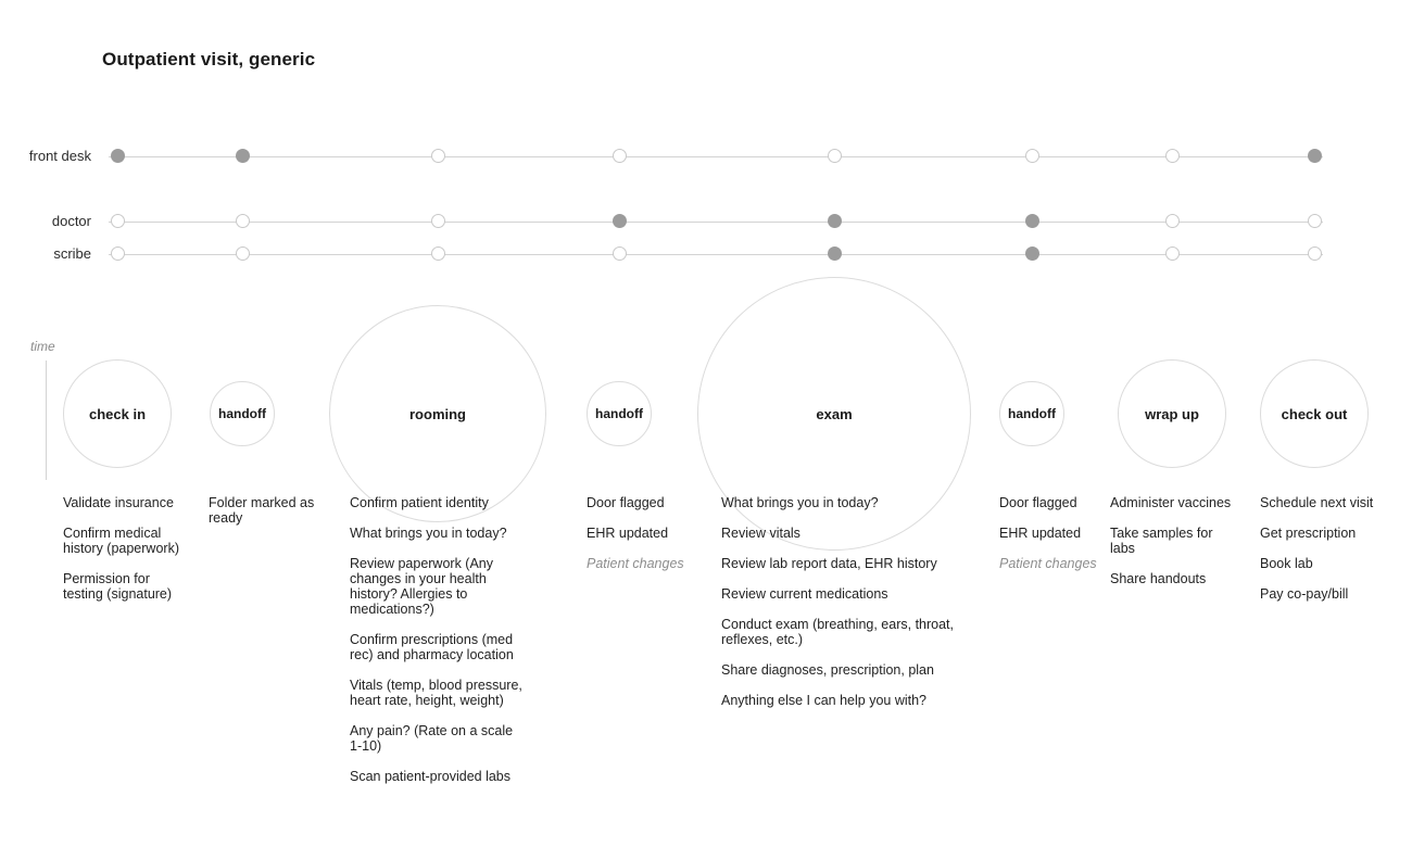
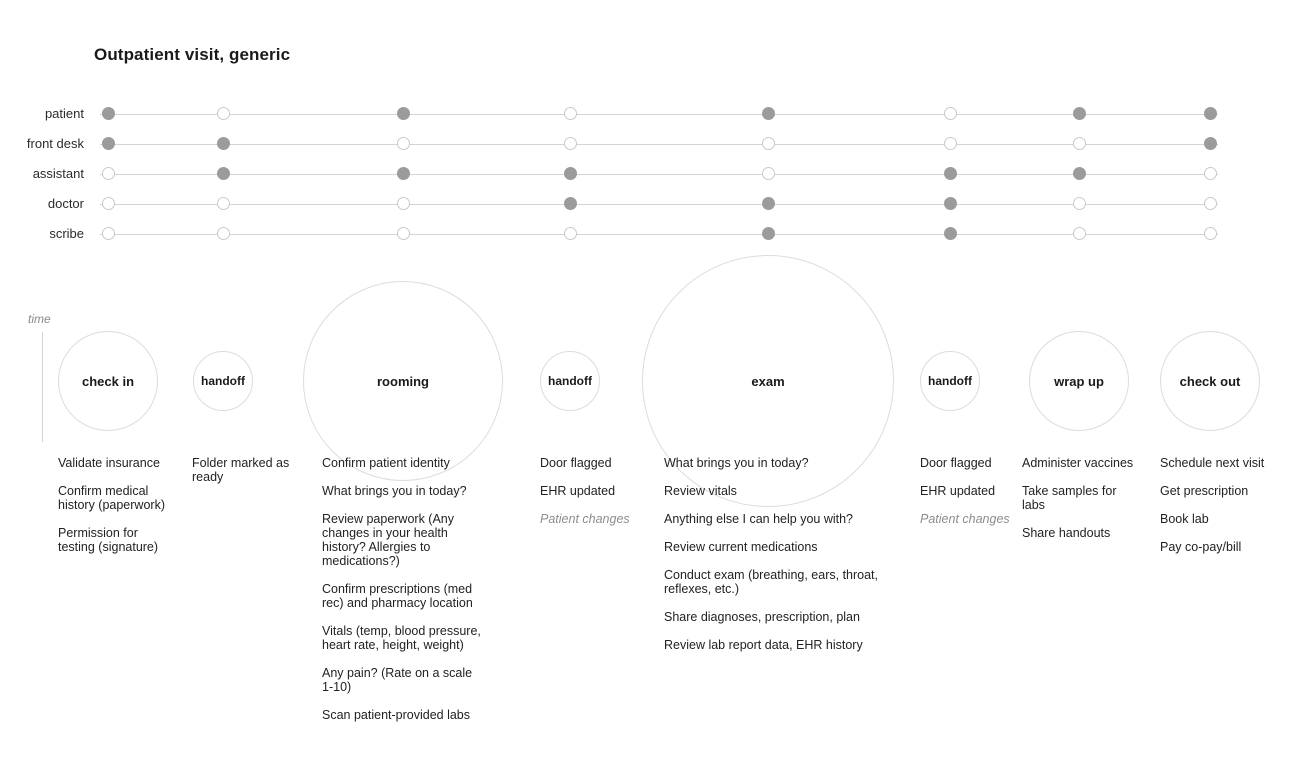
  Outpatient visit, generic
+ patient
  front desk
+ assistant
  doctor
  scribe
  time
  check in
  Validate insurance
  Confirm medical history (paperwork)
  Permission for testing (signature)
  handoff
  Folder marked as ready
  rooming
  Confirm patient identity
  What brings you in today?
  Review paperwork (Any changes in your health history? Allergies to medications?)
  Confirm prescriptions (med rec) and pharmacy location
  Vitals (temp, blood pressure, heart rate, height, weight)
  Any pain? (Rate on a scale 1-10)
  Scan patient-provided labs
  handoff
  Door flagged
  EHR updated
  Patient changes
  exam
  What brings you in today?
  Review vitals
- Review lab report data, EHR history
+ Anything else I can help you with?
  Review current medications
  Conduct exam (breathing, ears, throat, reflexes, etc.)
  Share diagnoses, prescription, plan
- Anything else I can help you with?
+ Review lab report data, EHR history
  handoff
  Door flagged
  EHR updated
  Patient changes
  wrap up
  Administer vaccines
  Take samples for labs
  Share handouts
  check out
  Schedule next visit
  Get prescription
  Book lab
  Pay co-pay/bill
